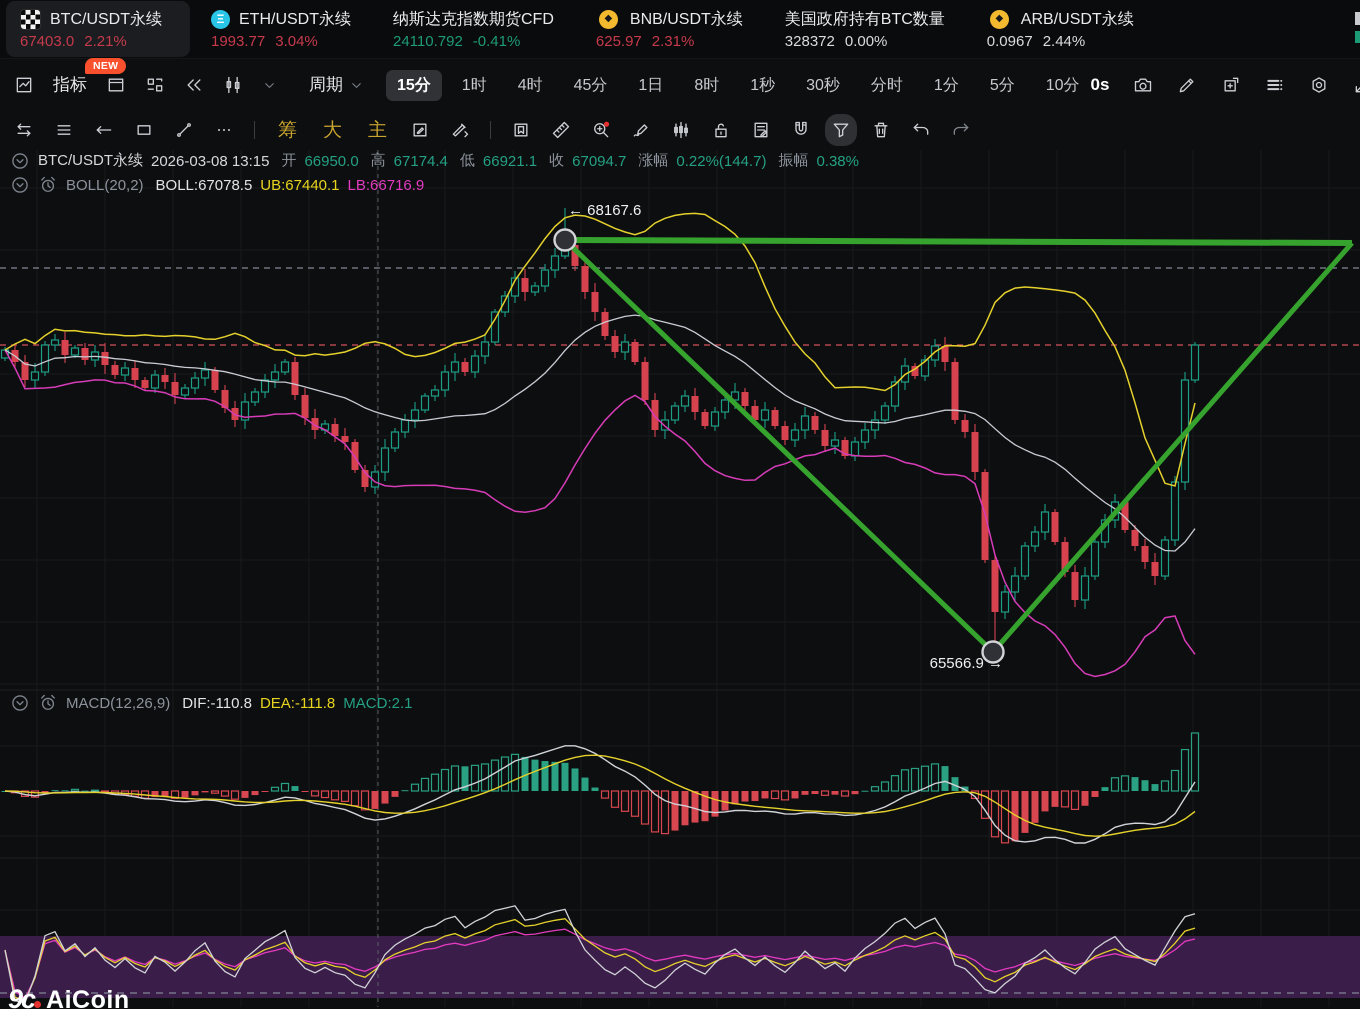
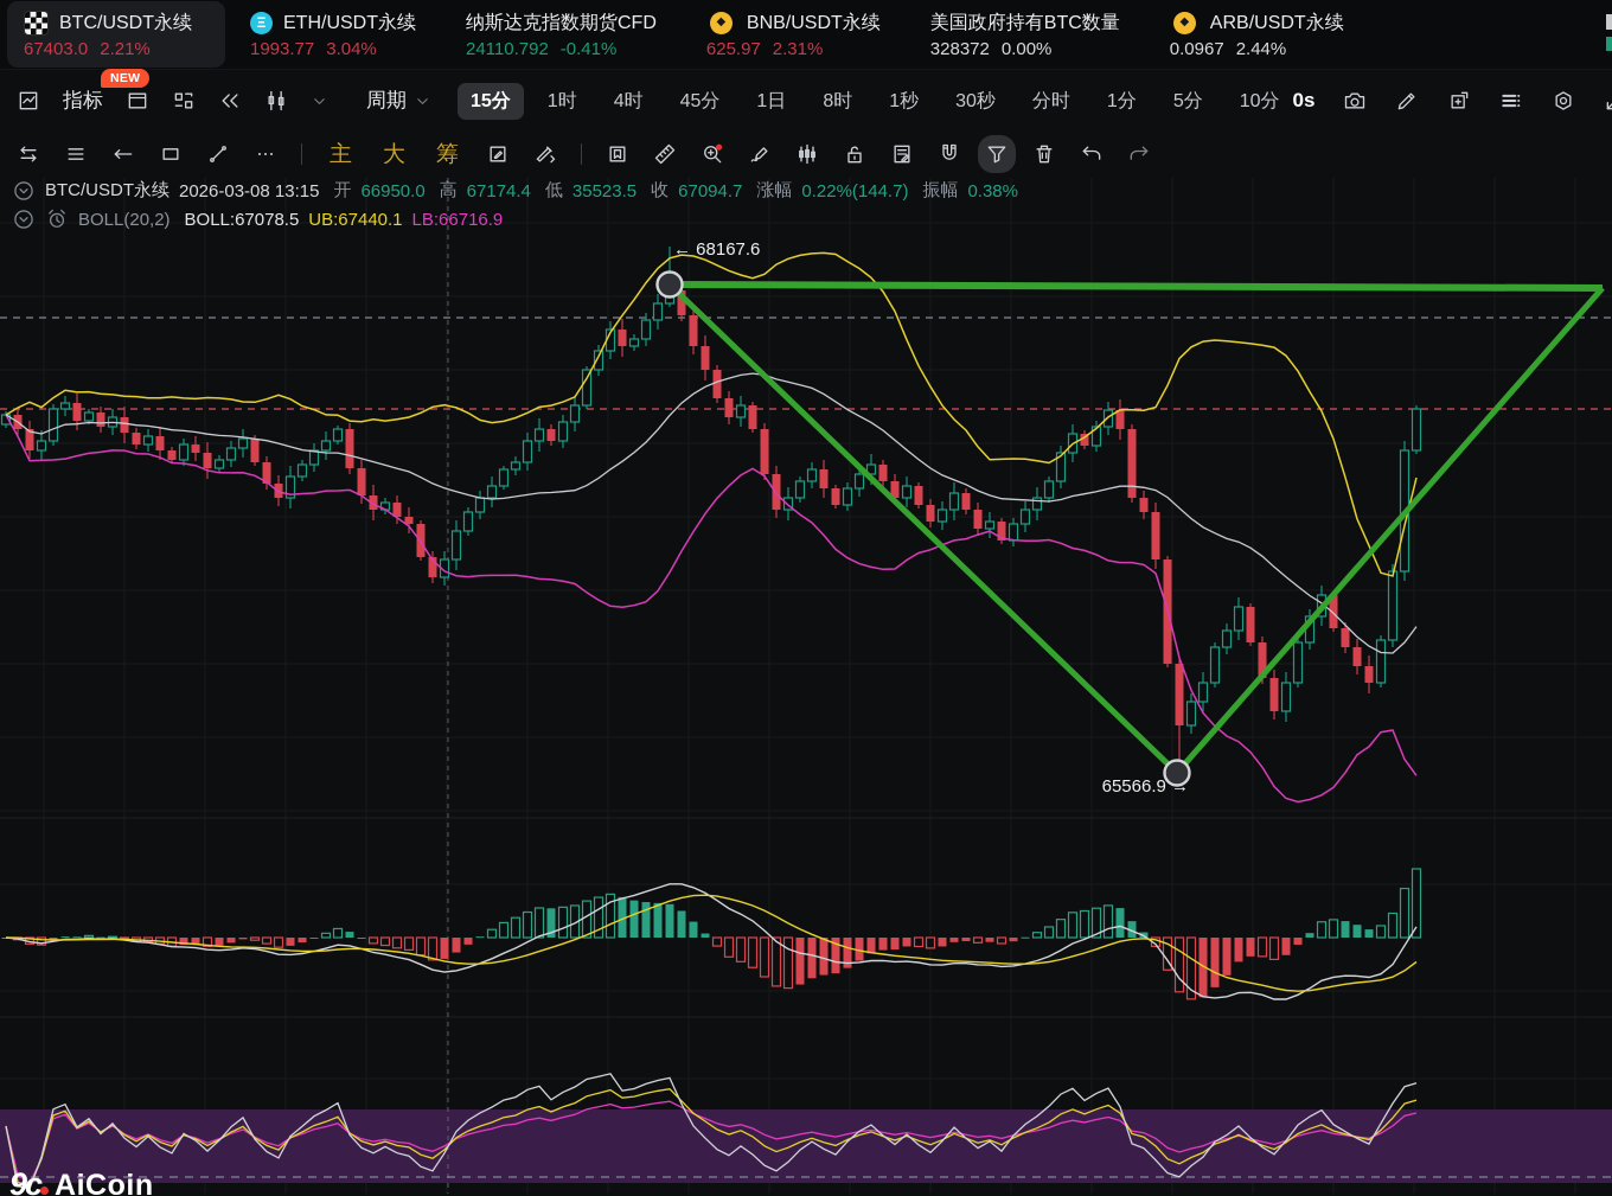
  BTC/USDT永续
  67403.0
  2.21%
  Ξ
  ETH/USDT永续
  1993.77
  3.04%
  纳斯达克指数期货CFD
  24110.792
  -0.41%
  ◆
  BNB/USDT永续
  625.97
  2.31%
  美国政府持有BTC数量
  328372
  0.00%
  ◆
  ARB/USDT永续
  0.0967
  2.44%
  指标
  NEW
  周期
  15分
  1时
  4时
  45分
  1日
  8时
  1秒
  30秒
  分时
  1分
  5分
  10分
  0s
- 筹
+ 主
  大
- 主
+ 筹
  BTC/USDT永续
  2026-03-08 13:15
  开
  66950.0
  高
  67174.4
  低
- 66921.1
+ 35523.5
  收
  67094.7
  涨幅
  0.22%(144.7)
  振幅
  0.38%
  BOLL(20,2)
  BOLL:67078.5
  UB:67440.1
  LB:66716.9
- MACD(12,26,9)
- DIF:-110.8
- DEA:-111.8
- MACD:2.1
  ← 68167.6
  65566.9 →
  9c
  AiCoin
